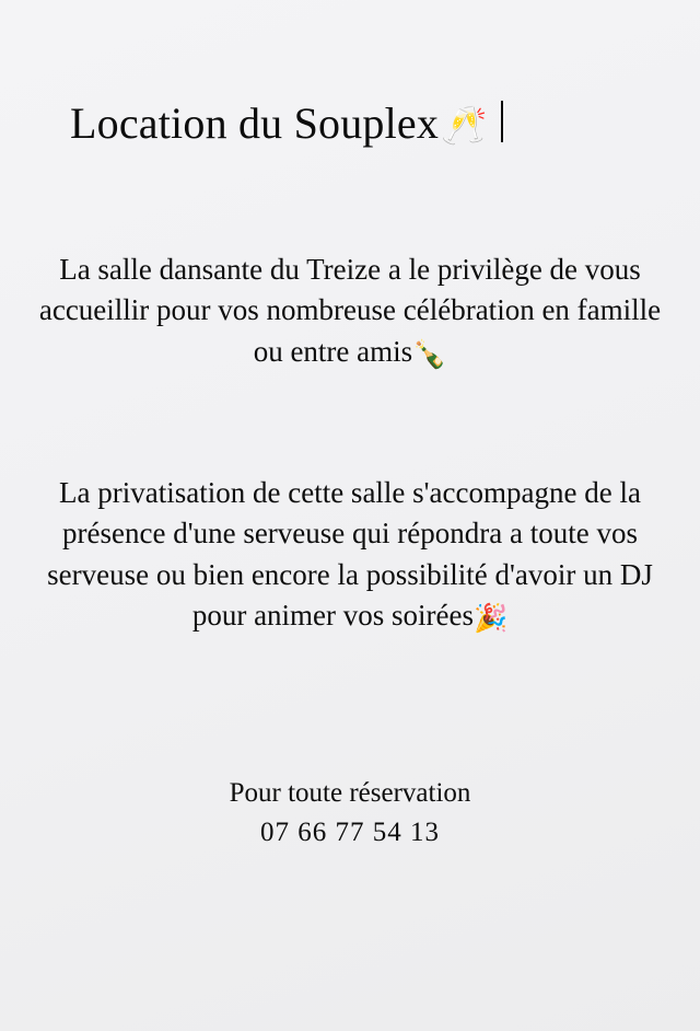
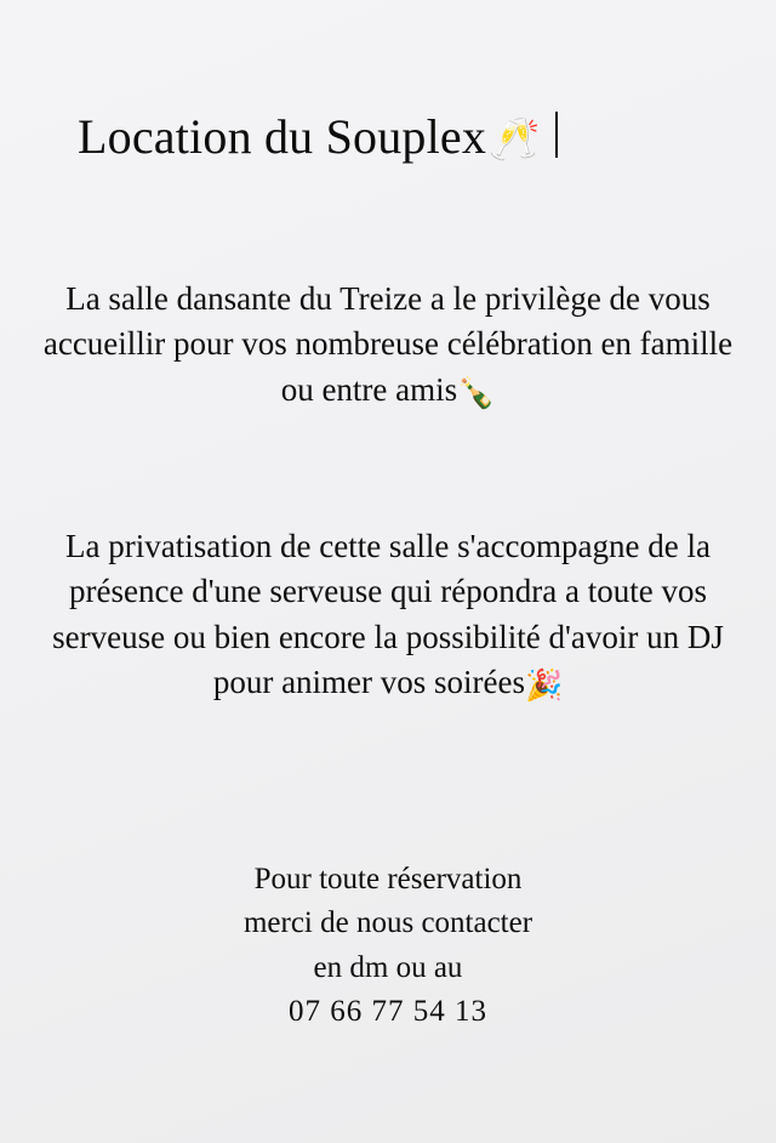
  Location du Souplex
  🥂
  La salle dansante du Treize a le privilège de vous accueillir pour vos nombreuse célébration en famille ou entre amis🍾
  La privatisation de cette salle s'accompagne de la présence d'une serveuse qui répondra a toute vos serveuse ou bien encore la possibilité d'avoir un DJ pour animer vos soirées🎉
  Pour toute réservation
+ merci de nous contacter
+ en dm ou au
  07 66 77 54 13
